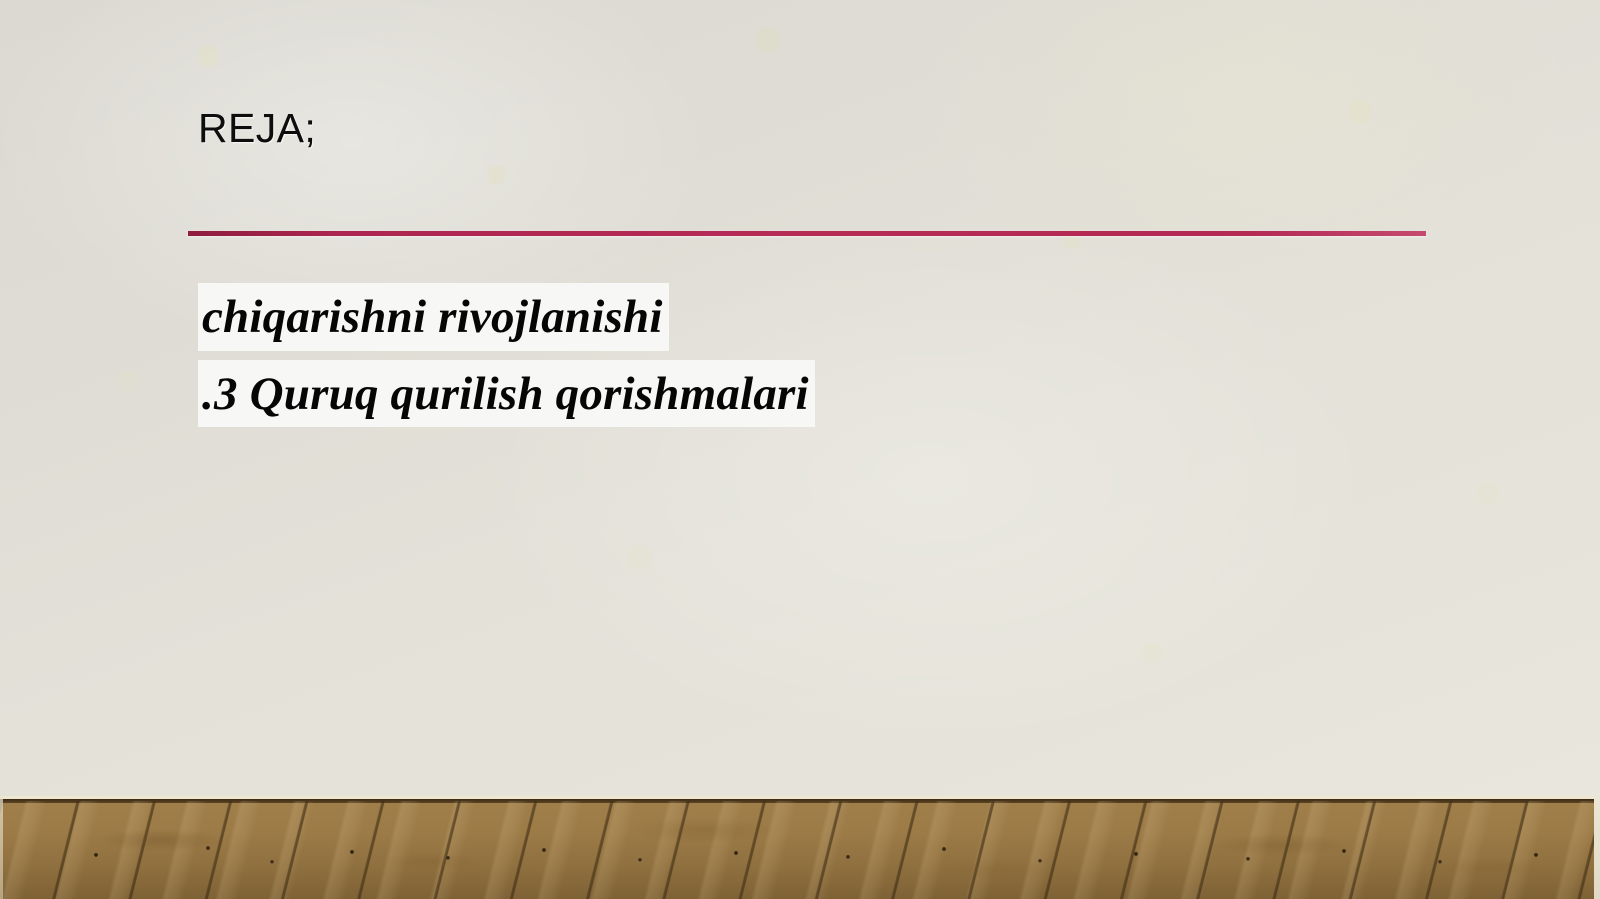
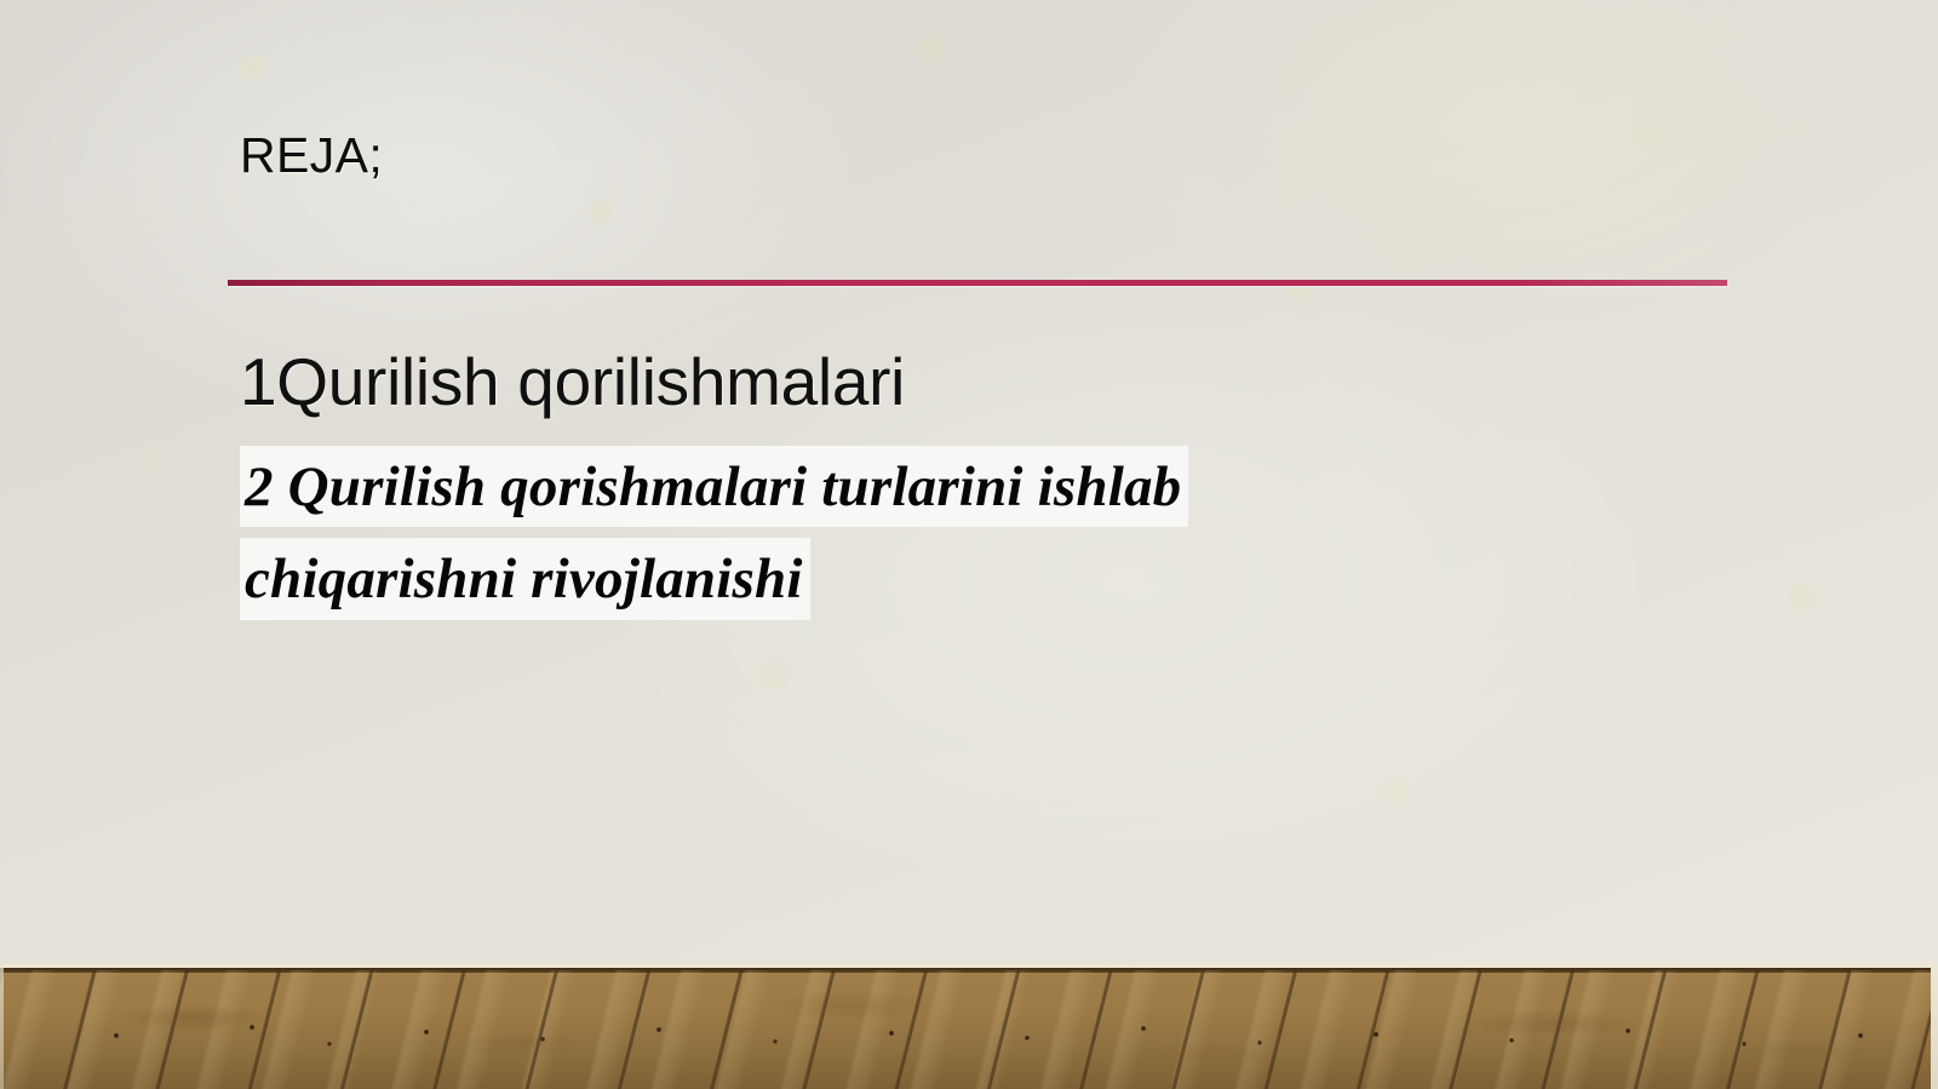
  REJA;
+ 1Qurilish qorilishmalari
+ 2 Qurilish qorishmalari turlarini ishlab
  chiqarishni rivojlanishi
- .3 Quruq qurilish qorishmalari
